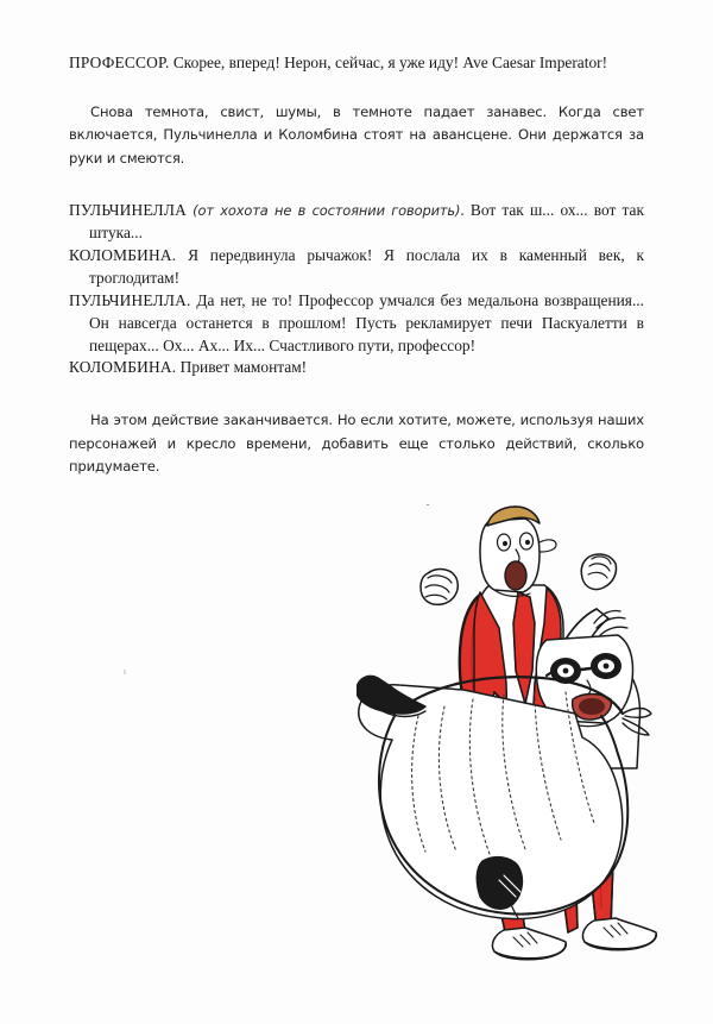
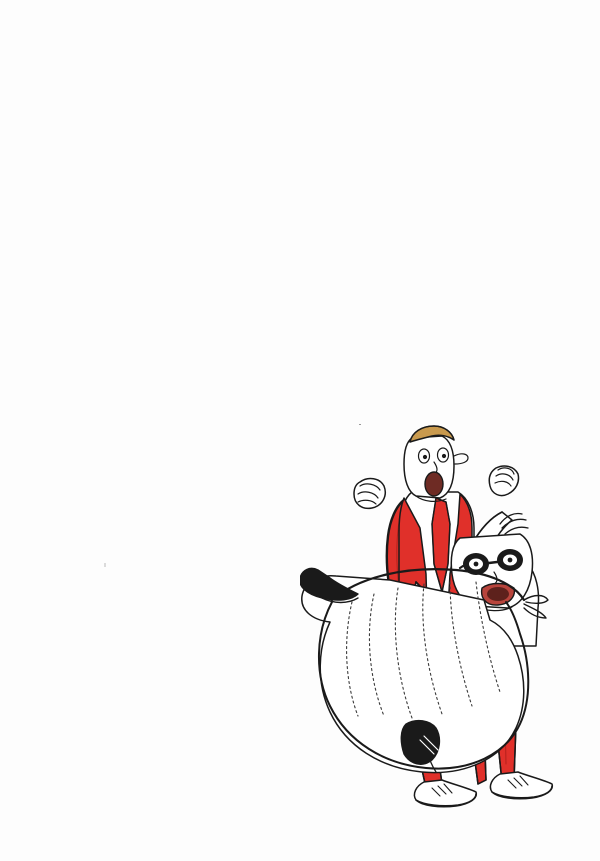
- ПРОФЕССОР. Скорее, вперед! Нерон, сейчас, я уже иду! Ave Caesar Imperator!
- Снова темнота, свист, шумы, в темноте падает занавес. Когда свет включается, Пульчинелла и Коломбина стоят на авансцене. Они держатся за руки и смеются.
- ПУЛЬЧИНЕЛЛА (от хохота не в состоянии говорить). Вот так ш... ох... вот так штука...
- КОЛОМБИНА. Я передвинула рычажок! Я послала их в каменный век, к троглодитам!
- ПУЛЬЧИНЕЛЛА. Да нет, не то! Профессор умчался без медальона возвращения... Он навсегда останется в прошлом! Пусть рекламирует печи Паскуалетти в пещерах... Ох... Ах... Их... Счастливого пути, профессор!
- КОЛОМБИНА. Привет мамонтам!
- На этом действие заканчивается. Но если хотите, можете, используя наших персонажей и кресло времени, добавить еще столько действий, сколько придумаете.
